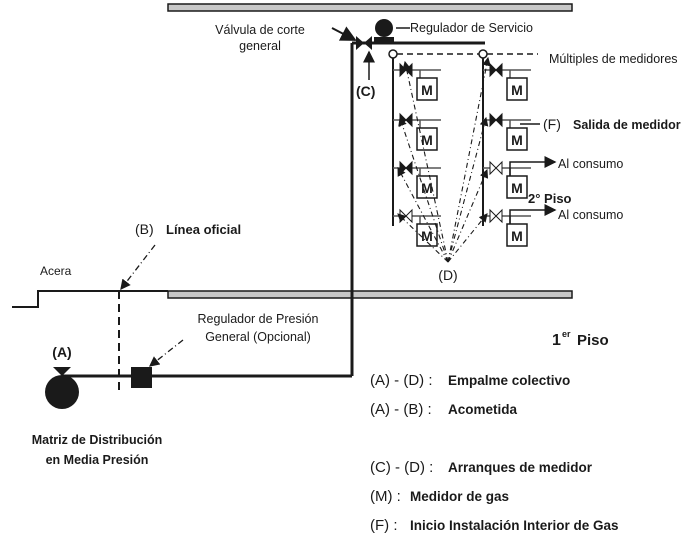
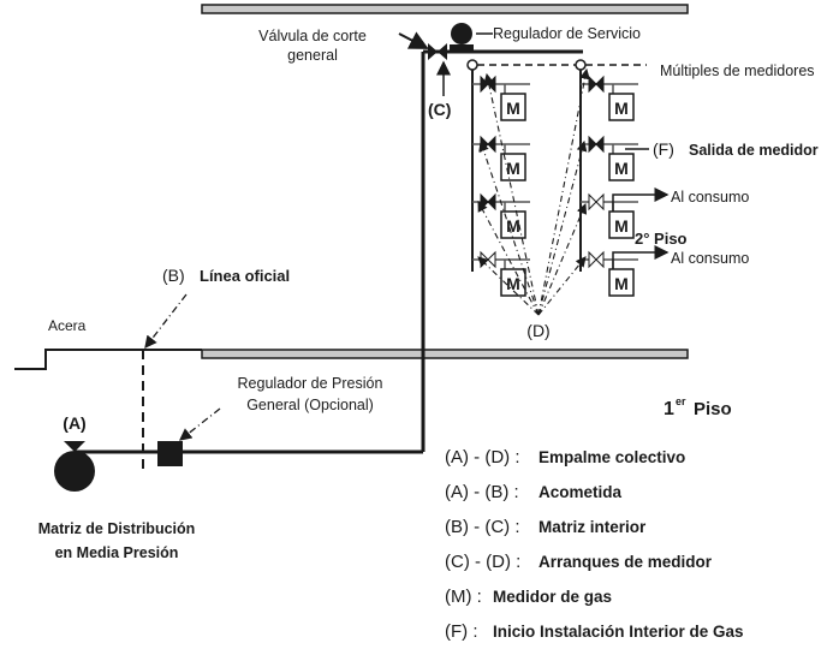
  M
  M
  M
  M
  M
  M
  M
  M
  Válvula de corte
  general
  Regulador de Servicio
  Múltiples de medidores
  (C)
  (F)
  Salida de medidor
  Al consumo
  2° Piso
  Al consumo
  (D)
  (B)
  Línea oficial
  Acera
  Regulador de Presión
  General (Opcional)
  (A)
  Matriz de Distribución
  en Media Presión
  1
  er
  Piso
  (A) - (D) :
  Empalme colectivo
  (A) - (B) :
  Acometida
+ (B) - (C) :
+ Matriz interior
  (C) - (D) :
  Arranques de medidor
  (M) :
  Medidor de gas
  (F) :
  Inicio Instalación Interior de Gas
